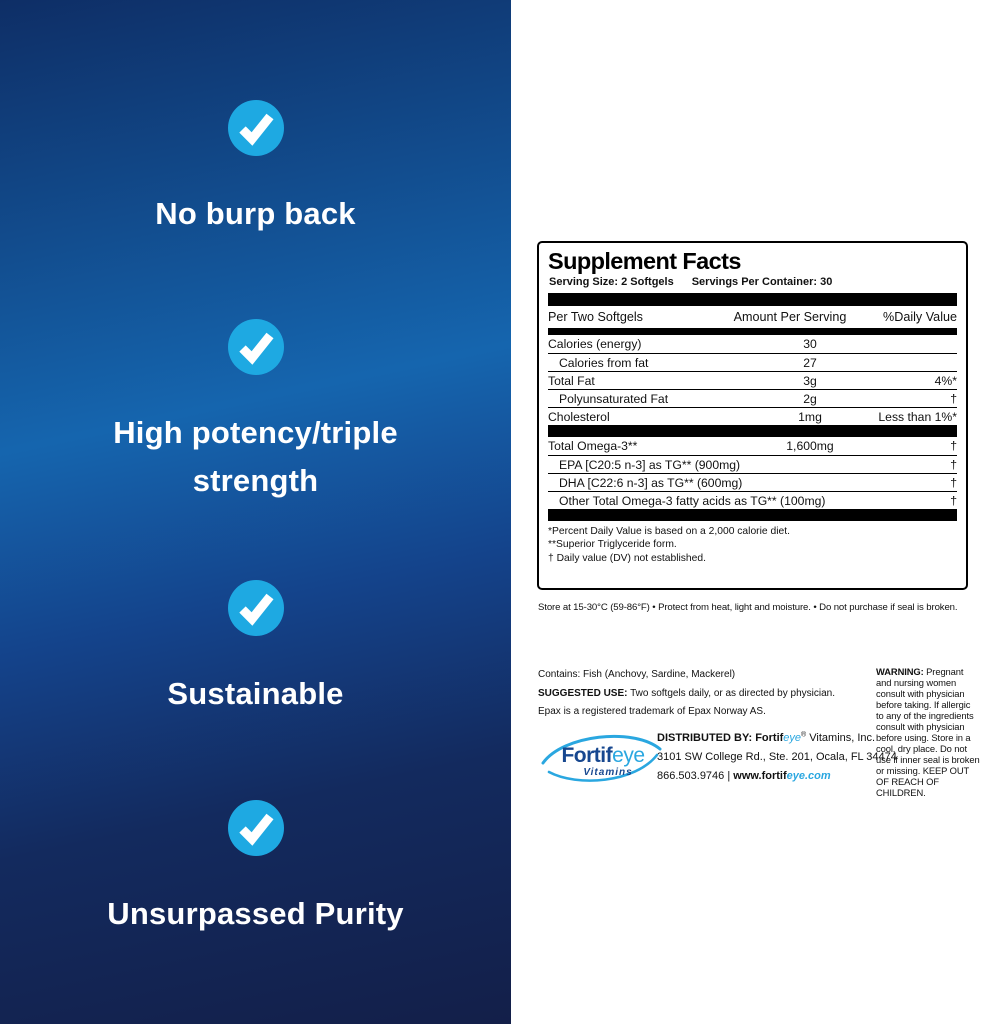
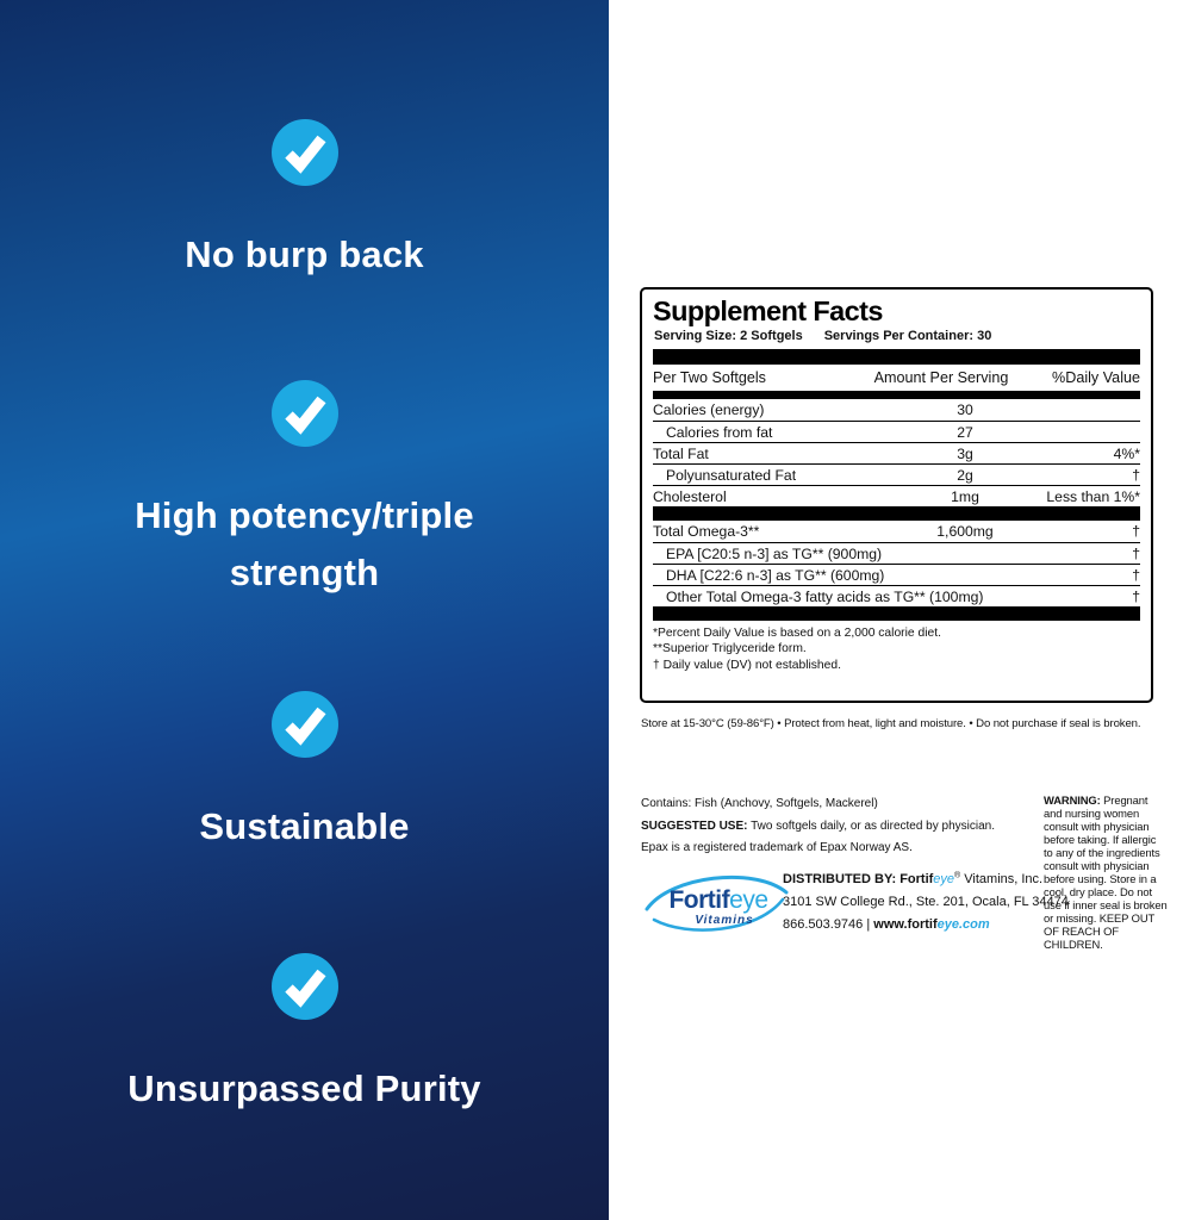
  No burp back
  High potency/triple
  strength
  Sustainable
  Unsurpassed Purity
  Supplement Facts
  Serving Size: 2 Softgels Servings Per Container: 30
  Per Two Softgels
  Amount Per Serving
  %Daily Value
  Calories (energy)
  30
  Calories from fat
  27
  Total Fat
  3g
  4%*
  Polyunsaturated Fat
  2g
  †
  Cholesterol
  1mg
  Less than 1%*
  Total Omega-3**
  1,600mg
  †
  EPA [C20:5 n-3] as TG** (900mg)
  †
  DHA [C22:6 n-3] as TG** (600mg)
  †
  Other Total Omega-3 fatty acids as TG** (100mg)
  †
  *Percent Daily Value is based on a 2,000 calorie diet.
  **Superior Triglyceride form.
  † Daily value (DV) not established.
  Store at 15-30°C (59-86°F) • Protect from heat, light and moisture. • Do not purchase if seal is broken.
- Contains: Fish (Anchovy, Sardine, Mackerel)
+ Contains: Fish (Anchovy, Softgels, Mackerel)
  SUGGESTED USE: Two softgels daily, or as directed by physician.
  Epax is a registered trademark of Epax Norway AS.
  WARNING: Pregnant and nursing women consult with physician before taking. If allergic to any of the ingredients consult with physician before using. Store in a cool, dry place. Do not use if inner seal is broken or missing. KEEP OUT OF REACH OF CHILDREN.
  Fortifeye
  Vitamins
  DISTRIBUTED BY: Fortifeye Vitamins, Inc.
  3101 SW College Rd., Ste. 201, Ocala, FL 34474
  866.503.9746 | www.fortifeye.com
